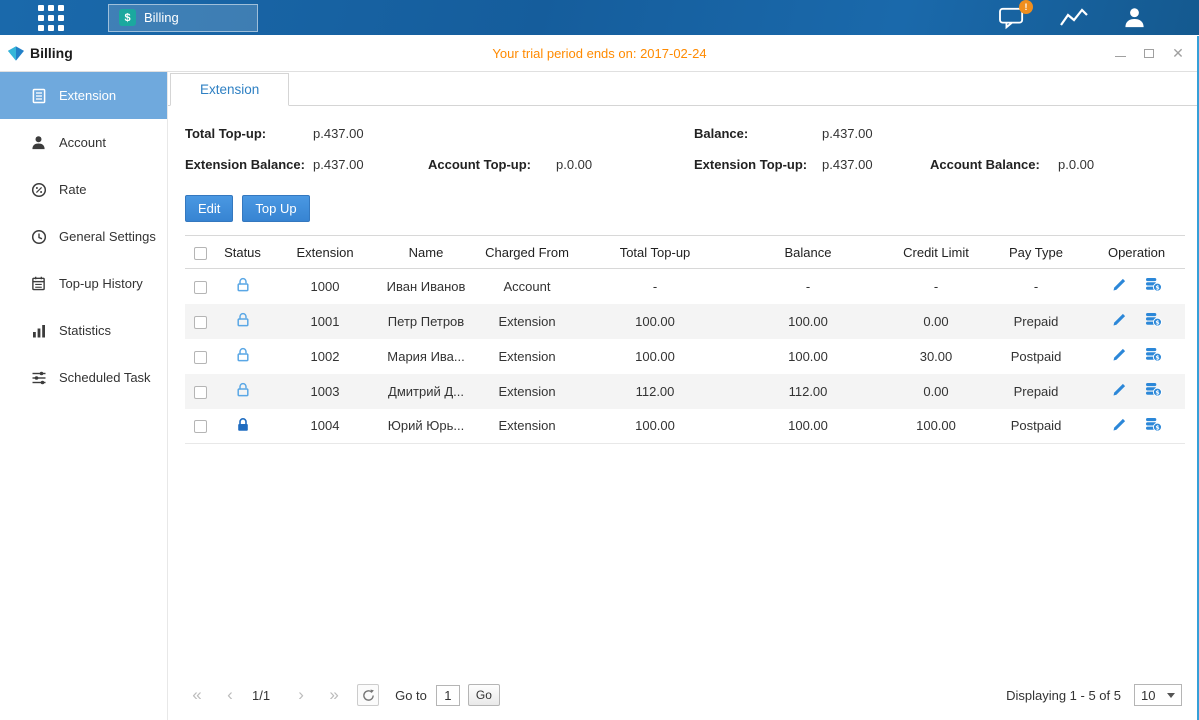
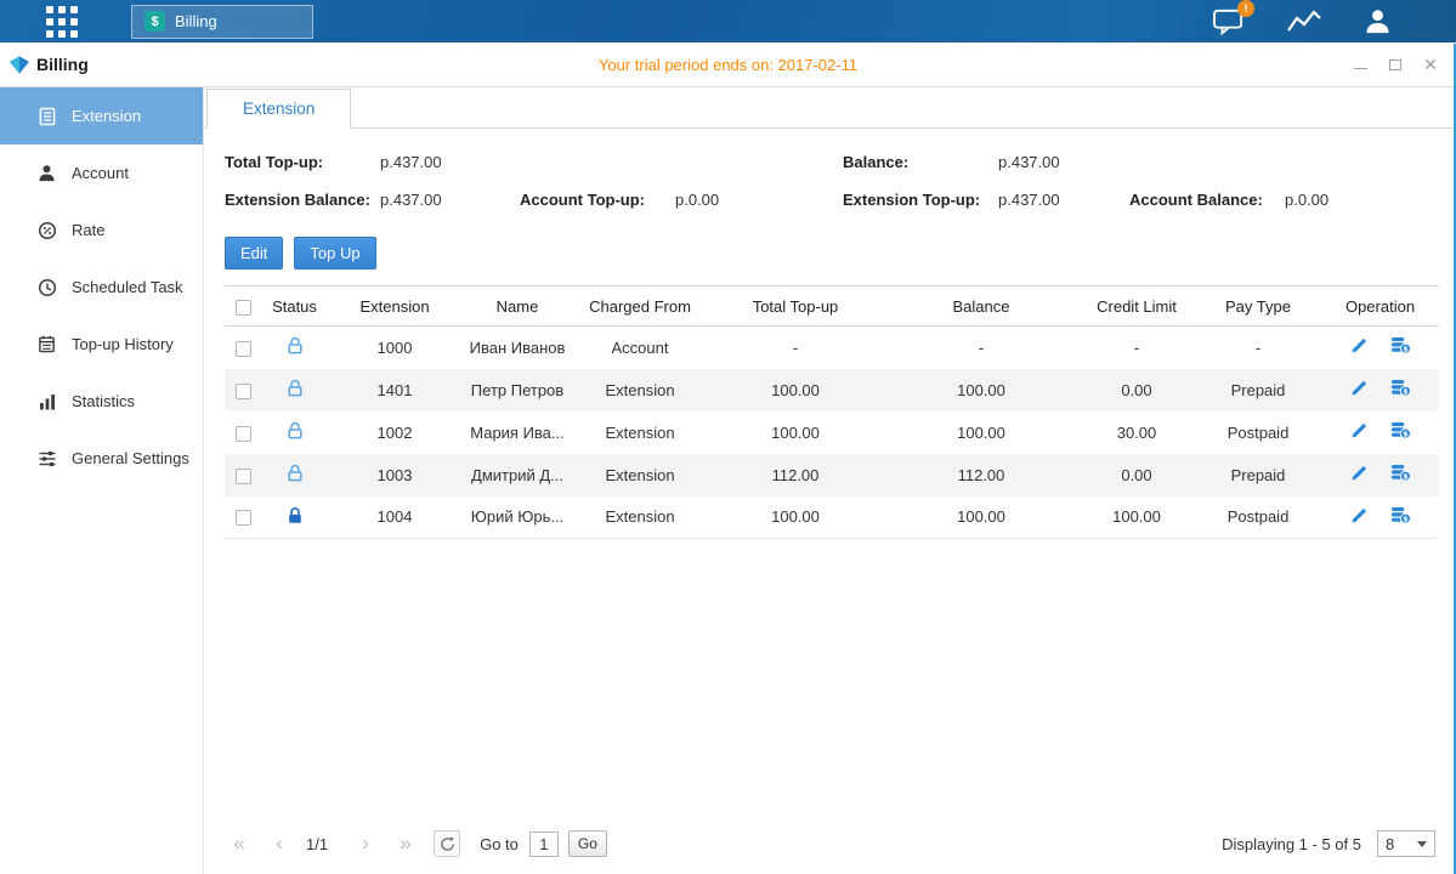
  $
  Billing
  !
  Billing
- Your trial period ends on: 2017-02-24
+ Your trial period ends on: 2017-02-11
  ✕
  Extension
  Account
  Rate
- General Settings
+ Scheduled Task
  Top-up History
  Statistics
- Scheduled Task
+ General Settings
  Extension
  Total Top-up: p.437.00
  Balance: p.437.00
  Extension Balance: p.437.00
  Account Top-up: p.0.00
  Extension Top-up: p.437.00
  Account Balance: p.0.00
  Edit
  Top Up
  	Status	Extension	Name	Charged From	Total Top-up	Balance	Credit Limit	Pay Type	Operation
  		1000	Иван Иванов	Account	-	-	-	-
- 		1001	Петр Петров	Extension	100.00	100.00	0.00	Prepaid
+ 		1401	Петр Петров	Extension	100.00	100.00	0.00	Prepaid
  		1002	Мария Ива...	Extension	100.00	100.00	30.00	Postpaid
  		1003	Дмитрий Д...	Extension	112.00	112.00	0.00	Prepaid
  		1004	Юрий Юрь...	Extension	100.00	100.00	100.00	Postpaid
  «
  ‹
  1/1
  ›
  »
  Go to
  1
  Go
  Displaying 1 - 5 of 5
- 10
+ 8
